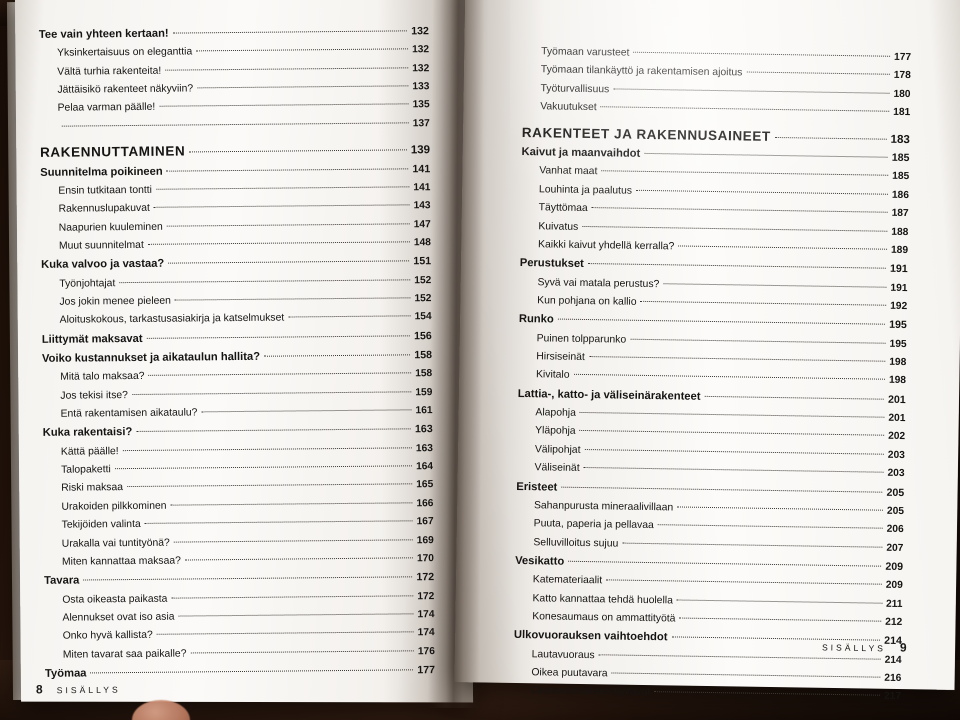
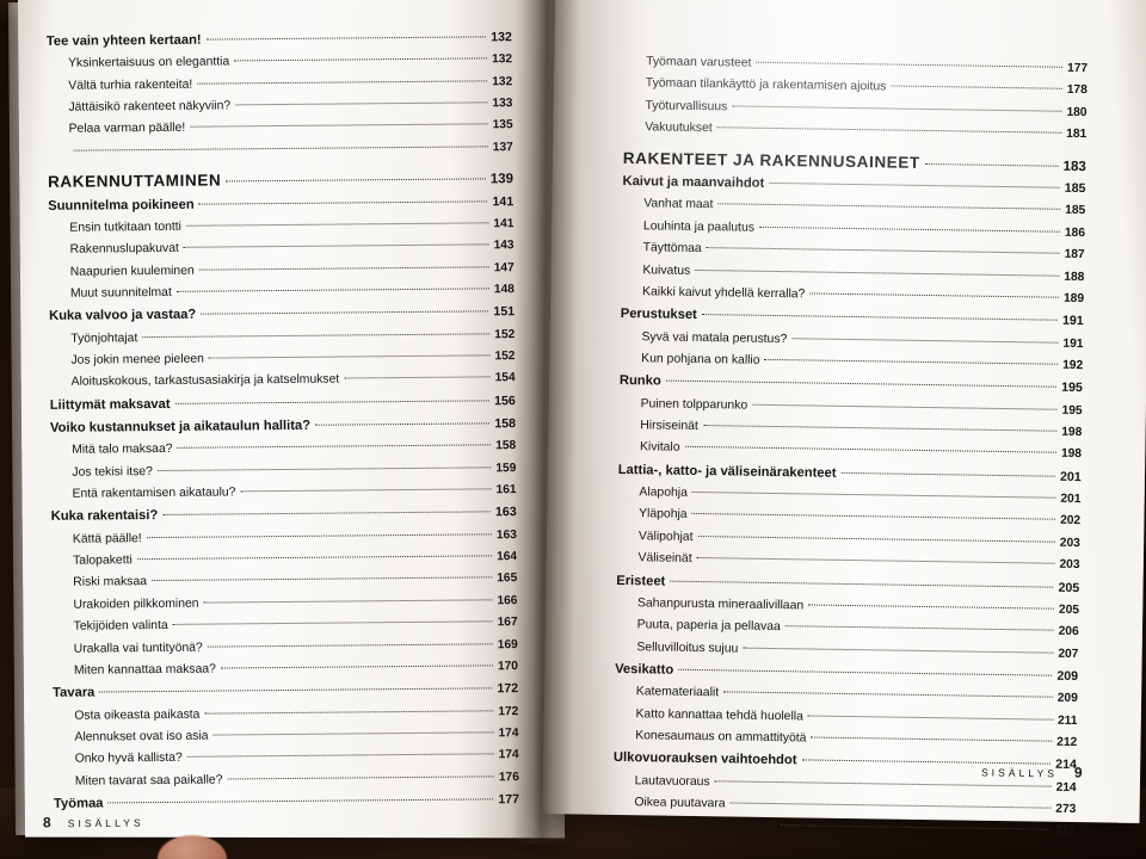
  Tee vain yhteen kertaan!
  132
  Yksinkertaisuus on eleganttia
  132
  Vältä turhia rakenteita!
  132
  Jättäisikö rakenteet näkyviin?
  133
  Pelaa varman päälle!
  135
  137
  RAKENNUTTAMINEN
  139
  Suunnitelma poikineen
  141
  Ensin tutkitaan tontti
  141
  Rakennuslupakuvat
  143
  Naapurien kuuleminen
  147
  Muut suunnitelmat
  148
  Kuka valvoo ja vastaa?
  151
  Työnjohtajat
  152
  Jos jokin menee pieleen
  152
  Aloituskokous, tarkastusasiakirja ja katselmukset
  154
  Liittymät maksavat
  156
  Voiko kustannukset ja aikataulun hallita?
  158
  Mitä talo maksaa?
  158
  Jos tekisi itse?
  159
  Entä rakentamisen aikataulu?
  161
  Kuka rakentaisi?
  163
  Kättä päälle!
  163
  Talopaketti
  164
  Riski maksaa
  165
  Urakoiden pilkkominen
  166
  Tekijöiden valinta
  167
  Urakalla vai tuntityönä?
  169
  Miten kannattaa maksaa?
  170
  Tavara
  172
  Osta oikeasta paikasta
  172
  Alennukset ovat iso asia
  174
  Onko hyvä kallista?
  174
  Miten tavarat saa paikalle?
  176
  Työmaa
  177
  Perustukset
  191
  Syvä vai matala perustus?
  191
  Kun pohjana on kallio
  192
  Runko
  195
  Puinen tolpparunko
  195
  Hirsiseinät
  198
  Kivitalo
  198
  Lattia-, katto- ja väliseinärakenteet
  201
  Alapohja
  201
  Yläpohja
  202
  Välipohjat
  203
  Väliseinät
  203
  Eristeet
  205
  Sahanpurusta mineraalivillaan
  205
  Puuta, paperia ja pellavaa
  206
  Selluvilloitus sujuu
  207
  Vesikatto
  209
  Katemateriaalit
  209
  Katto kannattaa tehdä huolella
  211
  Konesaumaus on ammattityötä
  212
  Ulkovuorauksen vaihtoehdot
  214
  Lautavuoraus
  214
  Oikea puutavara
- 216
+ 273
  Lautavuorauksen työtavat
  8
  SISÄLLYS
  SISÄLLYS
  9
